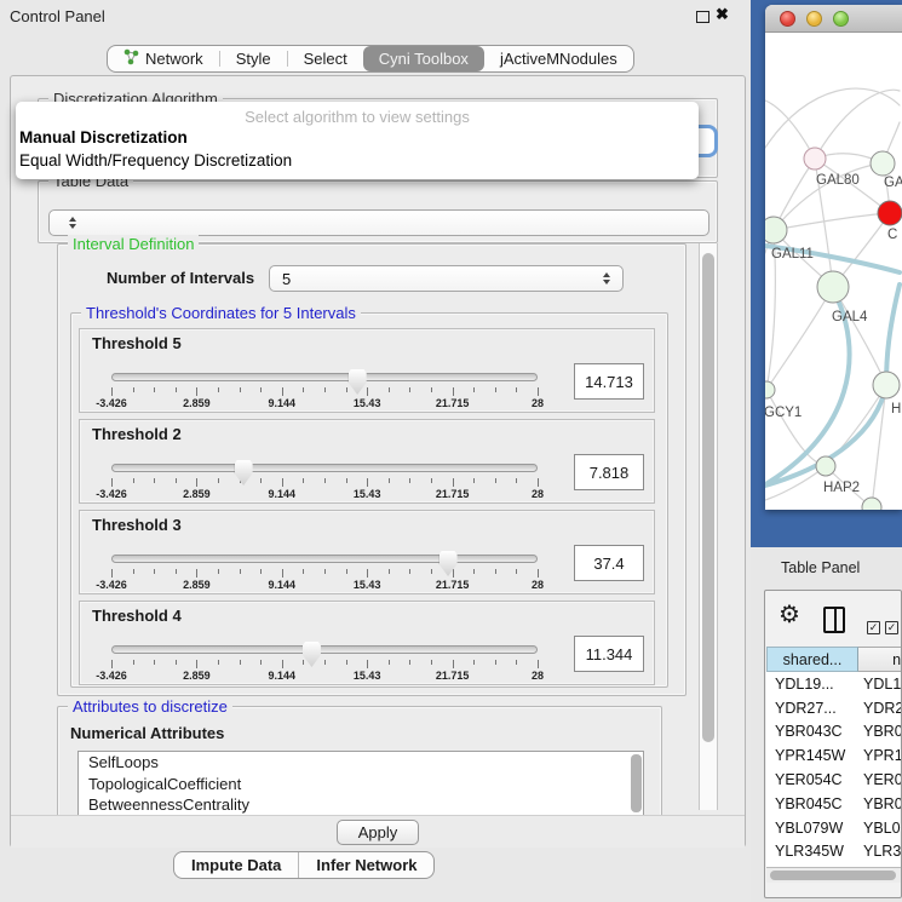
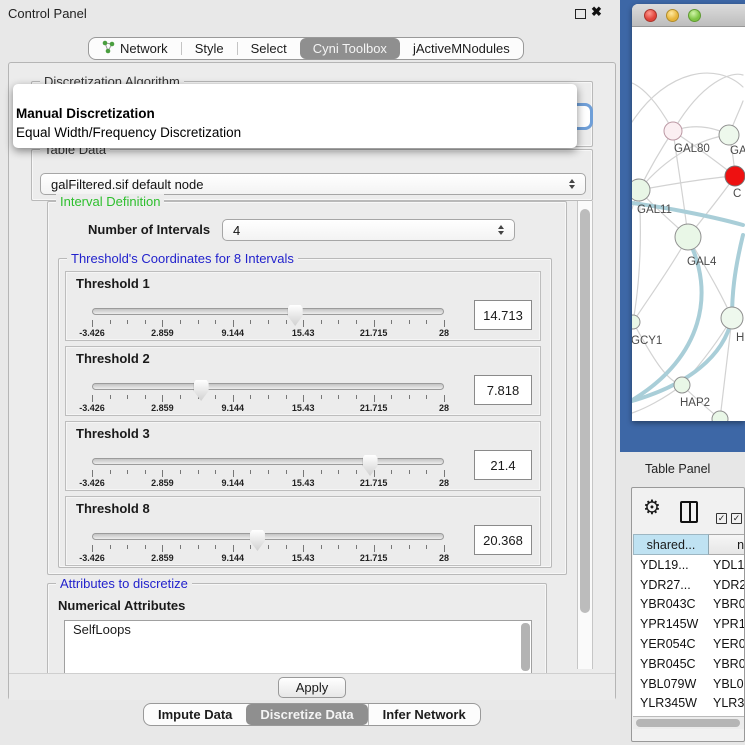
  Control Panel
  ✖
  Network
  Style
  Select
  Cyni Toolbox
  jActiveMNodules
  Discretization Algorithm
- Select algorithm to view settings
  Manual Discretization
  Equal Width/Frequency Discretization
  Table Data
+ galFiltered.sif default node
  Interval Definition
  Number of Intervals
- 5
+ 4
- Threshold's Coordinates for 5 Intervals
+ Threshold's Coordinates for 8 Intervals
- Threshold 5
+ Threshold 1
  -3.426
  2.859
  9.144
  15.43
  21.715
  28
  14.713
  Threshold 2
  -3.426
  2.859
  9.144
  15.43
  21.715
  28
  7.818
  Threshold 3
  -3.426
  2.859
  9.144
  15.43
  21.715
  28
- 37.4
+ 21.4
- Threshold 4
+ Threshold 8
  -3.426
  2.859
  9.144
  15.43
  21.715
  28
- 11.344
+ 20.368
  Attributes to discretize
  Numerical Attributes
  SelfLoops
- TopologicalCoefficient
- BetweennessCentrality
  Apply
  Impute Data
+ Discretize Data
  Infer Network
  GAL80
  GA
  C
  GAL11
  GAL4
  GCY1
  H
  HAP2
  Table Panel
  ⚙
  ✓
  ✓
  shared...
  YDL19...
  YDL1
  YDR27...
  YDR2
  YBR043C
  YBR0
  YPR145W
  YPR1
  YER054C
  YER0
  YBR045C
  YBR0
  YBL079W
  YBL0
  YLR345W
  YLR3
